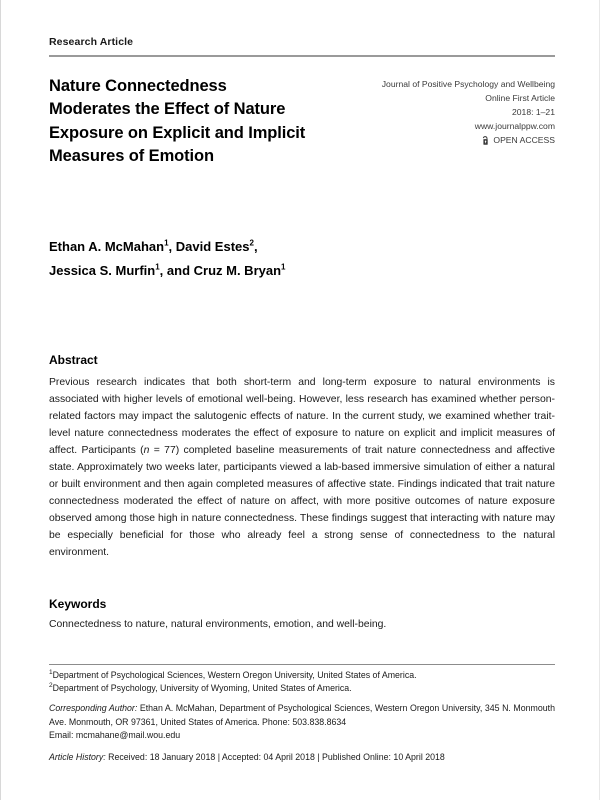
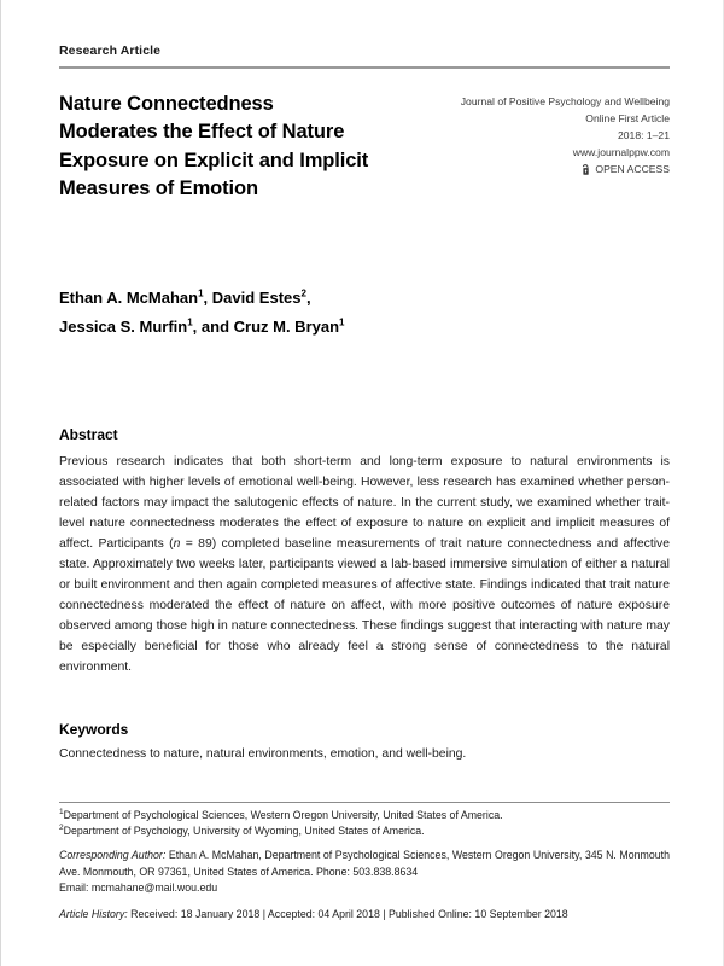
  Research Article
  Nature Connectedness
  Moderates the Effect of Nature
  Exposure on Explicit and Implicit
  Measures of Emotion
  Journal of Positive Psychology and Wellbeing
  Online First Article
  2018: 1–21
  www.journalppw.com
  OPEN ACCESS
  Ethan A. McMahan1, David Estes2,
  Jessica S. Murfin1, and Cruz M. Bryan1
  Abstract
- Previous research indicates that both short-term and long-term exposure to natural environments is associated with higher levels of emotional well-being. However, less research has examined whether person-related factors may impact the salutogenic effects of nature. In the current study, we examined whether trait-level nature connectedness moderates the effect of exposure to nature on explicit and implicit measures of affect. Participants (n = 77) completed baseline measurements of trait nature connectedness and affective state. Approximately two weeks later, participants viewed a lab-based immersive simulation of either a natural or built environment and then again completed measures of affective state. Findings indicated that trait nature connectedness moderated the effect of nature on affect, with more positive outcomes of nature exposure observed among those high in nature connectedness. These findings suggest that interacting with nature may be especially beneficial for those who already feel a strong sense of connectedness to the natural environment.
+ Previous research indicates that both short-term and long-term exposure to natural environments is associated with higher levels of emotional well-being. However, less research has examined whether person-related factors may impact the salutogenic effects of nature. In the current study, we examined whether trait-level nature connectedness moderates the effect of exposure to nature on explicit and implicit measures of affect. Participants (n = 89) completed baseline measurements of trait nature connectedness and affective state. Approximately two weeks later, participants viewed a lab-based immersive simulation of either a natural or built environment and then again completed measures of affective state. Findings indicated that trait nature connectedness moderated the effect of nature on affect, with more positive outcomes of nature exposure observed among those high in nature connectedness. These findings suggest that interacting with nature may be especially beneficial for those who already feel a strong sense of connectedness to the natural environment.
  Keywords
  Connectedness to nature, natural environments, emotion, and well-being.
  Department of Psychological Sciences, Western Oregon University, United States of America.
  Department of Psychology, University of Wyoming, United States of America.
  Corresponding Author: Ethan A. McMahan, Department of Psychological Sciences, Western Oregon University, 345 N. Monmouth Ave. Monmouth, OR 97361, United States of America. Phone: 503.838.8634
  Email: mcmahane@mail.wou.edu
- Article History: Received: 18 January 2018 | Accepted: 04 April 2018 | Published Online: 10 April 2018
+ Article History: Received: 18 January 2018 | Accepted: 04 April 2018 | Published Online: 10 September 2018
